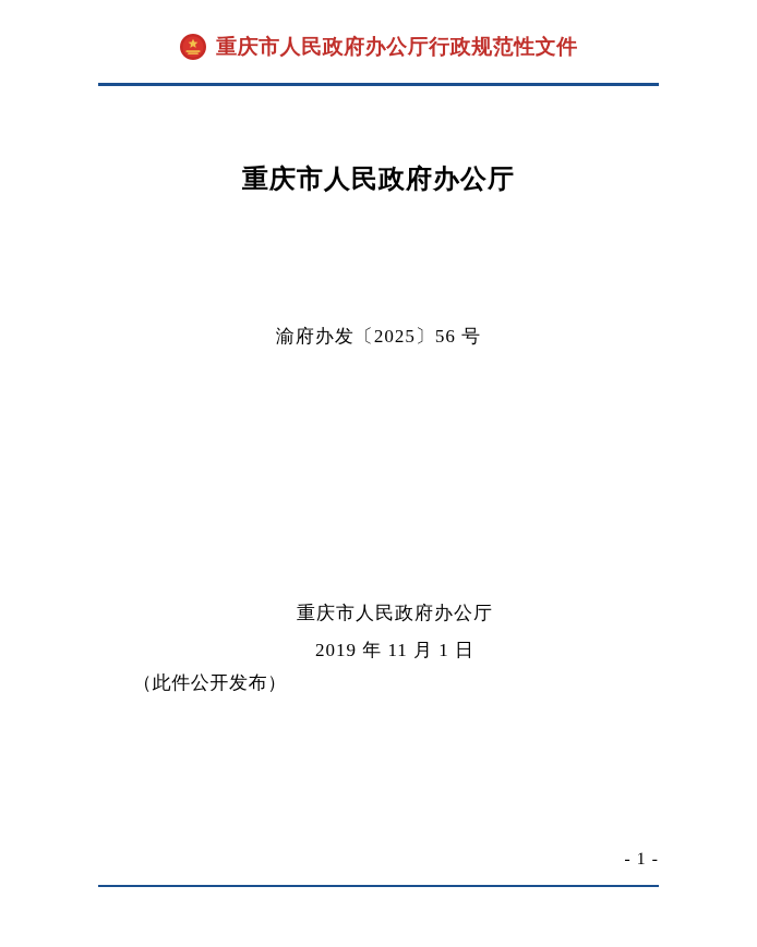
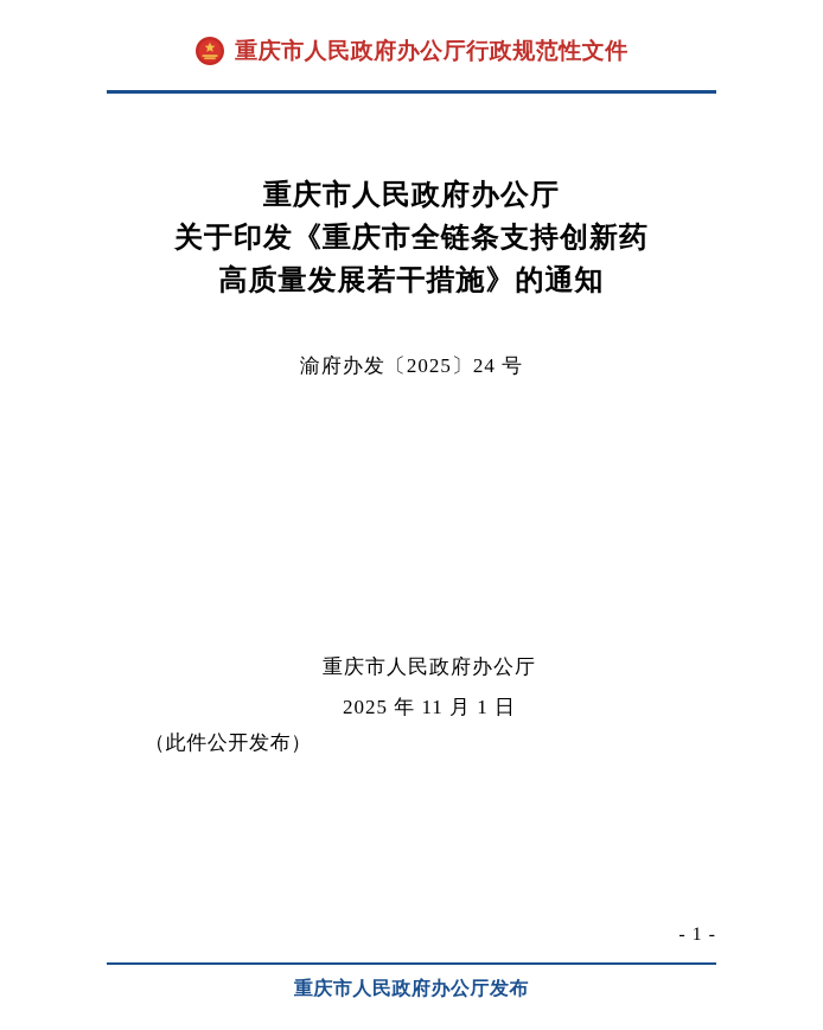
  重庆市人民政府办公厅行政规范性文件
  重庆市人民政府办公厅
+ 关于印发《重庆市全链条支持创新药
+ 高质量发展若干措施》的通知
- 渝府办发〔2025〕56 号
+ 渝府办发〔2025〕24 号
  重庆市人民政府办公厅
- 2019 年 11 月 1 日
+ 2025 年 11 月 1 日
  （此件公开发布）
  - 1 -
+ 重庆市人民政府办公厅发布
